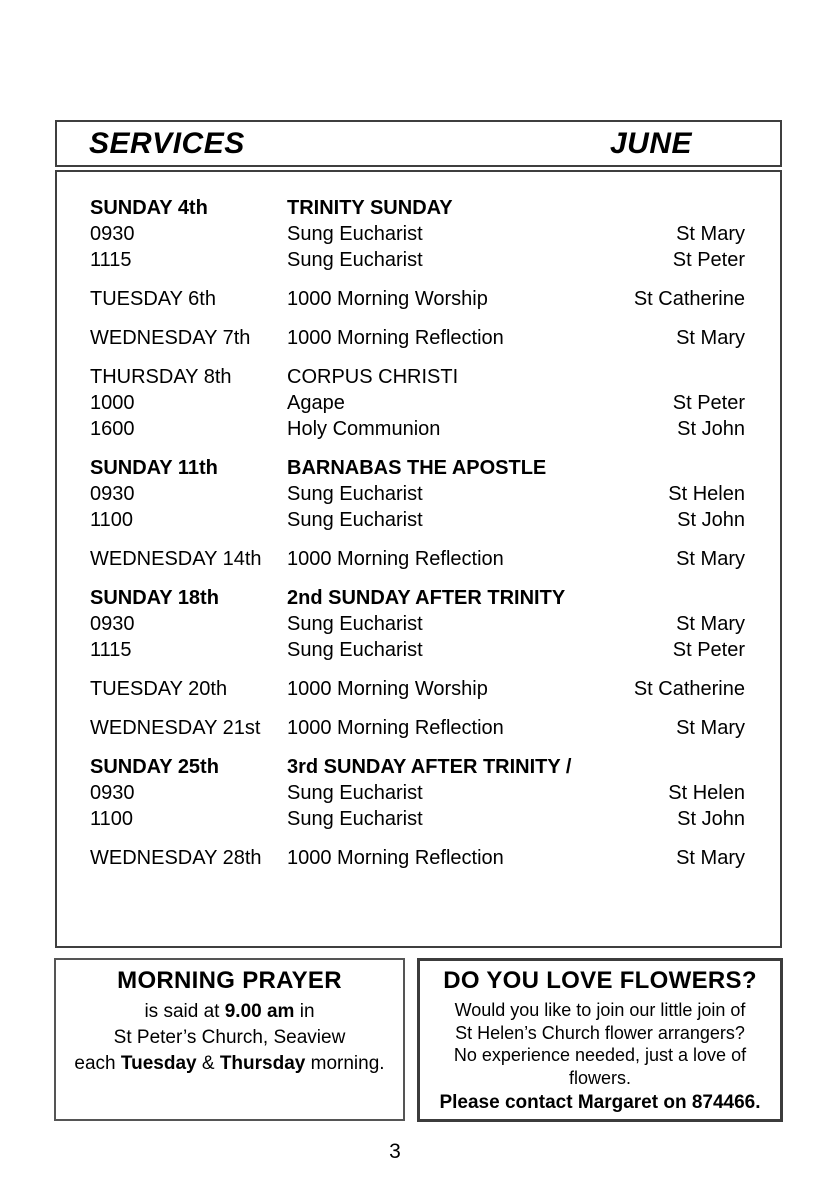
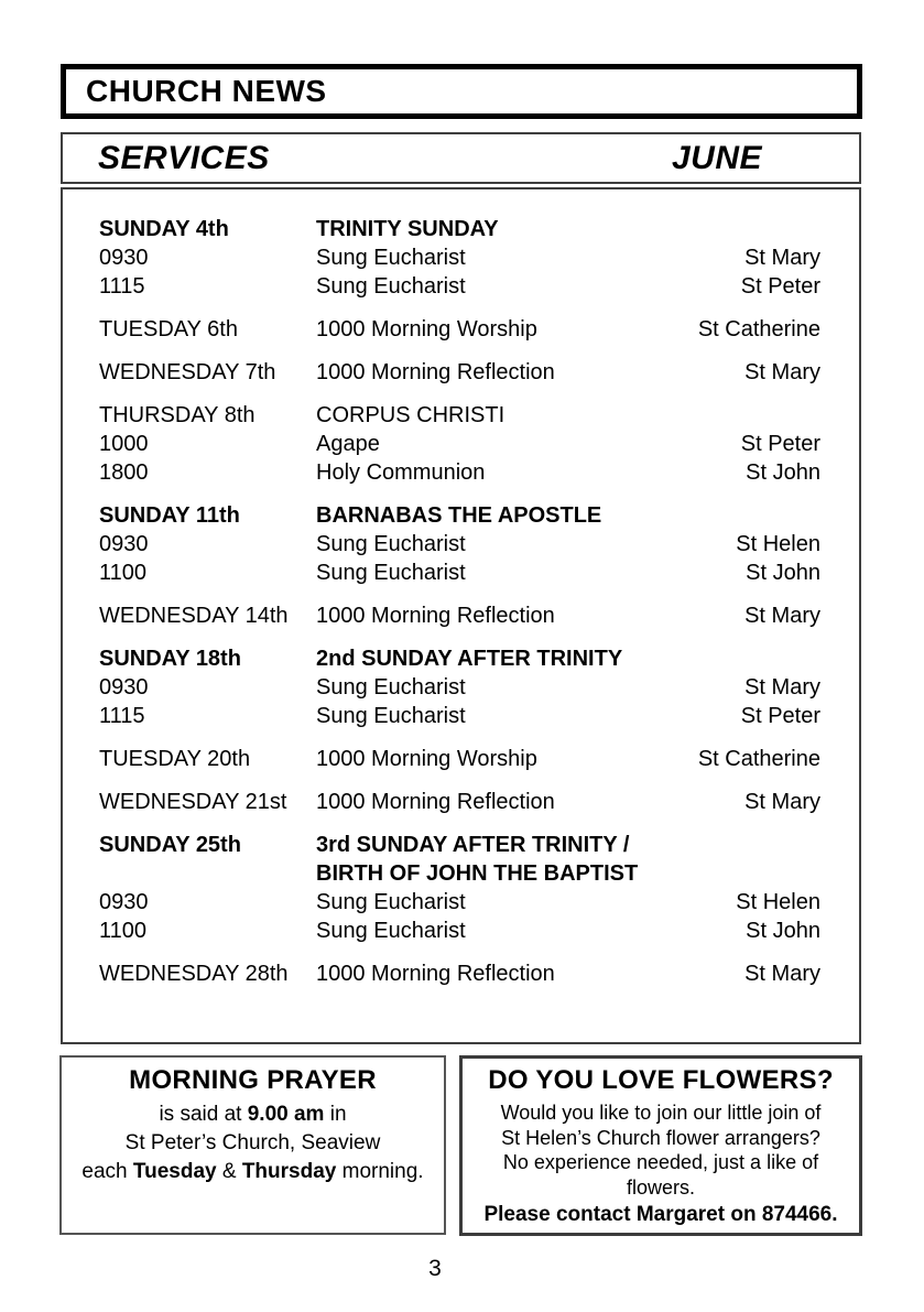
+ CHURCH NEWS
  SERVICES
  JUNE
  SUNDAY 4th
  TRINITY SUNDAY
  0930
  Sung Eucharist
  St Mary
  1115
  Sung Eucharist
  St Peter
  TUESDAY 6th
  1000 Morning Worship
  St Catherine
  WEDNESDAY 7th
  1000 Morning Reflection
  St Mary
  THURSDAY 8th
  CORPUS CHRISTI
  1000
  Agape
  St Peter
- 1600
+ 1800
  Holy Communion
  St John
  SUNDAY 11th
  BARNABAS THE APOSTLE
  0930
  Sung Eucharist
  St Helen
  1100
  Sung Eucharist
  St John
  WEDNESDAY 14th
  1000 Morning Reflection
  St Mary
  SUNDAY 18th
  2nd SUNDAY AFTER TRINITY
  0930
  Sung Eucharist
  St Mary
  1115
  Sung Eucharist
  St Peter
  TUESDAY 20th
  1000 Morning Worship
  St Catherine
  WEDNESDAY 21st
  1000 Morning Reflection
  St Mary
  SUNDAY 25th
  3rd SUNDAY AFTER TRINITY /
+ BIRTH OF JOHN THE BAPTIST
  0930
  Sung Eucharist
  St Helen
  1100
  Sung Eucharist
  St John
  WEDNESDAY 28th
  1000 Morning Reflection
  St Mary
  MORNING PRAYER
  is said at 9.00 am in
  St Peter’s Church, Seaview
  each Tuesday & Thursday morning.
  DO YOU LOVE FLOWERS?
  Would you like to join our little join of
  St Helen’s Church flower arrangers?
- No experience needed, just a love of
+ No experience needed, just a like of
  flowers.
  Please contact Margaret on 874466.
  3
